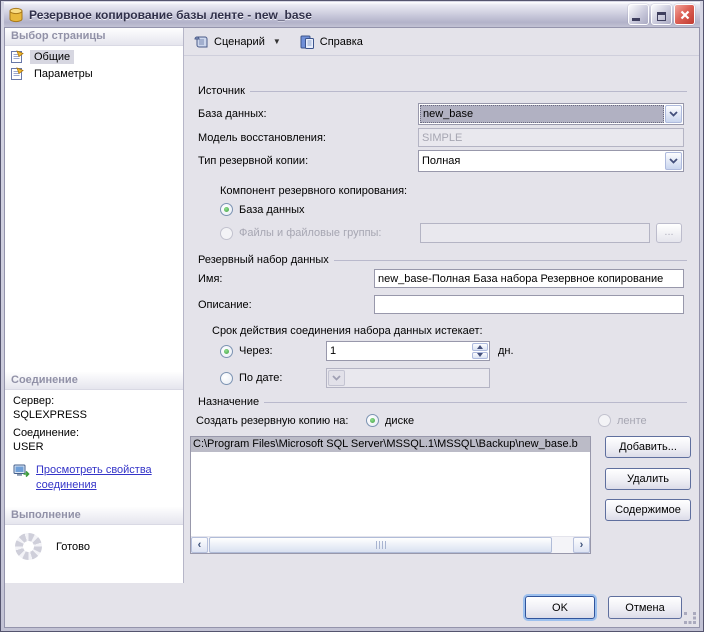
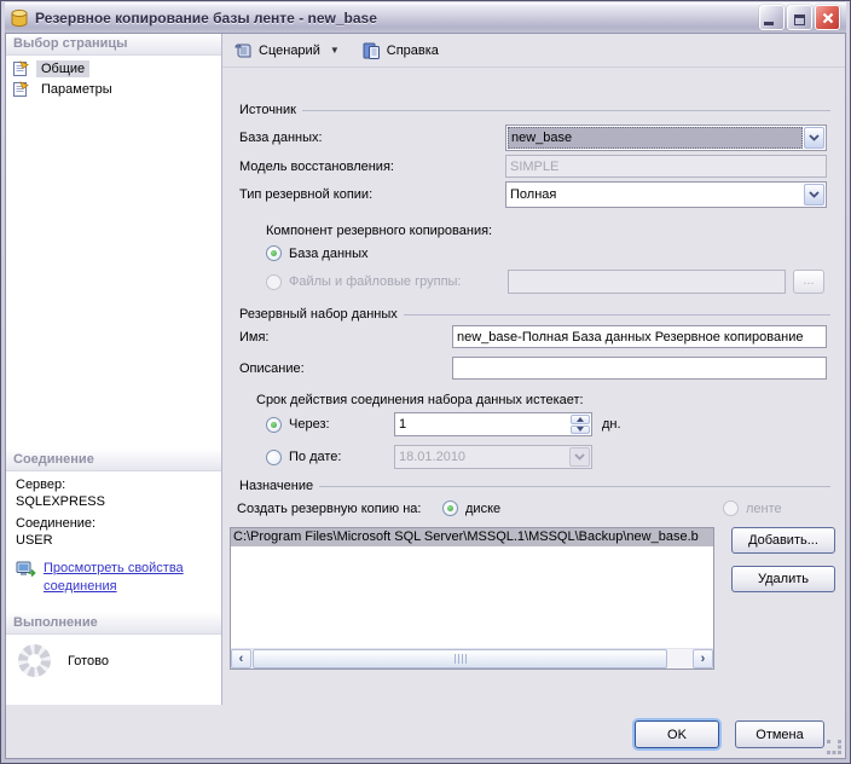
  Резервное копирование базы ленте - new_base
  Выбор страницы
  Общие
  Параметры
  Соединение
  Сервер:
  SQLEXPRESS
  Соединение:
  USER
  Просмотреть свойства соединения
  Выполнение
  Готово
  Сценарий
  ▼
  Справка
  Источник
  База данных:
  new_base
  Модель восстановления:
  SIMPLE
  Тип резервной копии:
  Полная
  Компонент резервного копирования:
  База данных
  Файлы и файловые группы:
  ...
  Резервный набор данных
  Имя:
- new_base-Полная База набора Резервное копирование
+ new_base-Полная База данных Резервное копирование
  Описание:
  Срок действия соединения набора данных истекает:
  Через:
  1
  дн.
  По дате:
+ 18.01.2010
  Назначение
  Создать резервную копию на:
  диске
  ленте
  C:\Program Files\Microsoft SQL Server\MSSQL.1\MSSQL\Backup\new_base.b
  ‹
  ›
  Добавить...
  Удалить
- Содержимое
  OK
  Отмена
